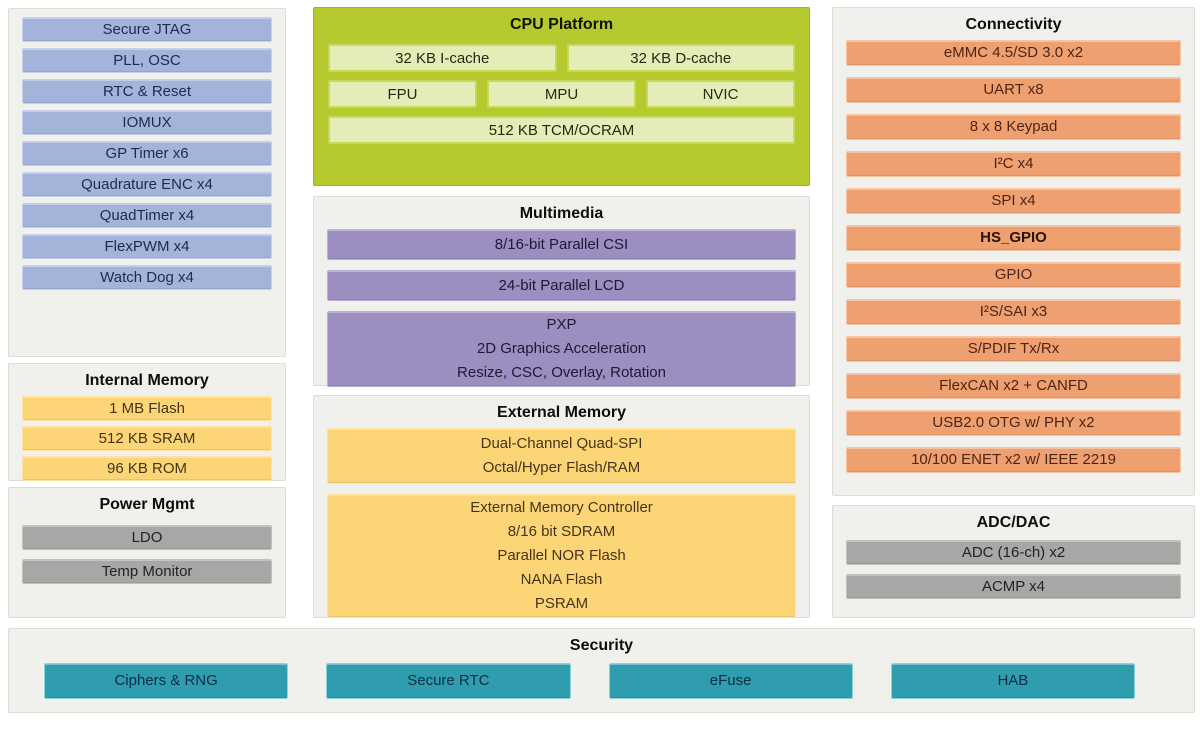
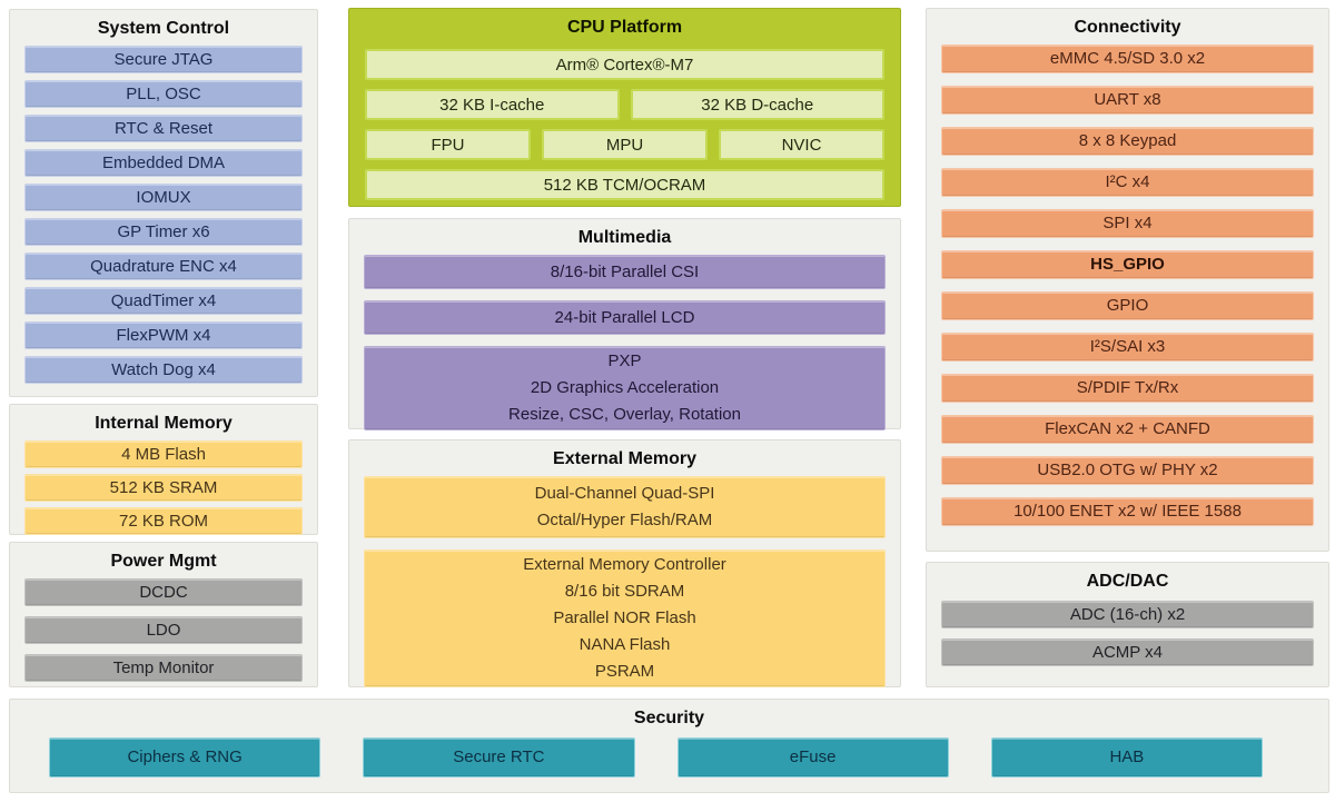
+ System Control
  Secure JTAG
  PLL, OSC
  RTC & Reset
+ Embedded DMA
  IOMUX
  GP Timer x6
  Quadrature ENC x4
  QuadTimer x4
  FlexPWM x4
  Watch Dog x4
  Internal Memory
- 1 MB Flash
+ 4 MB Flash
  512 KB SRAM
- 96 KB ROM
+ 72 KB ROM
  Power Mgmt
+ DCDC
  LDO
  Temp Monitor
  CPU Platform
+ Arm® Cortex®-M7
  32 KB I-cache
  32 KB D-cache
  FPU
  MPU
  NVIC
  512 KB TCM/OCRAM
  Multimedia
  8/16-bit Parallel CSI
  24-bit Parallel LCD
  PXP
  2D Graphics Acceleration
  Resize, CSC, Overlay, Rotation
  External Memory
  Dual-Channel Quad-SPI
  Octal/Hyper Flash/RAM
  External Memory Controller
  8/16 bit SDRAM
  Parallel NOR Flash
  NANA Flash
  PSRAM
  Connectivity
  eMMC 4.5/SD 3.0 x2
  UART x8
  8 x 8 Keypad
  I²C x4
  SPI x4
  HS_GPIO
  GPIO
  I²S/SAI x3
  S/PDIF Tx/Rx
  FlexCAN x2 + CANFD
  USB2.0 OTG w/ PHY x2
- 10/100 ENET x2 w/ IEEE 2219
+ 10/100 ENET x2 w/ IEEE 1588
  ADC/DAC
  ADC (16-ch) x2
  ACMP x4
  Security
  Ciphers & RNG
  Secure RTC
  eFuse
  HAB
